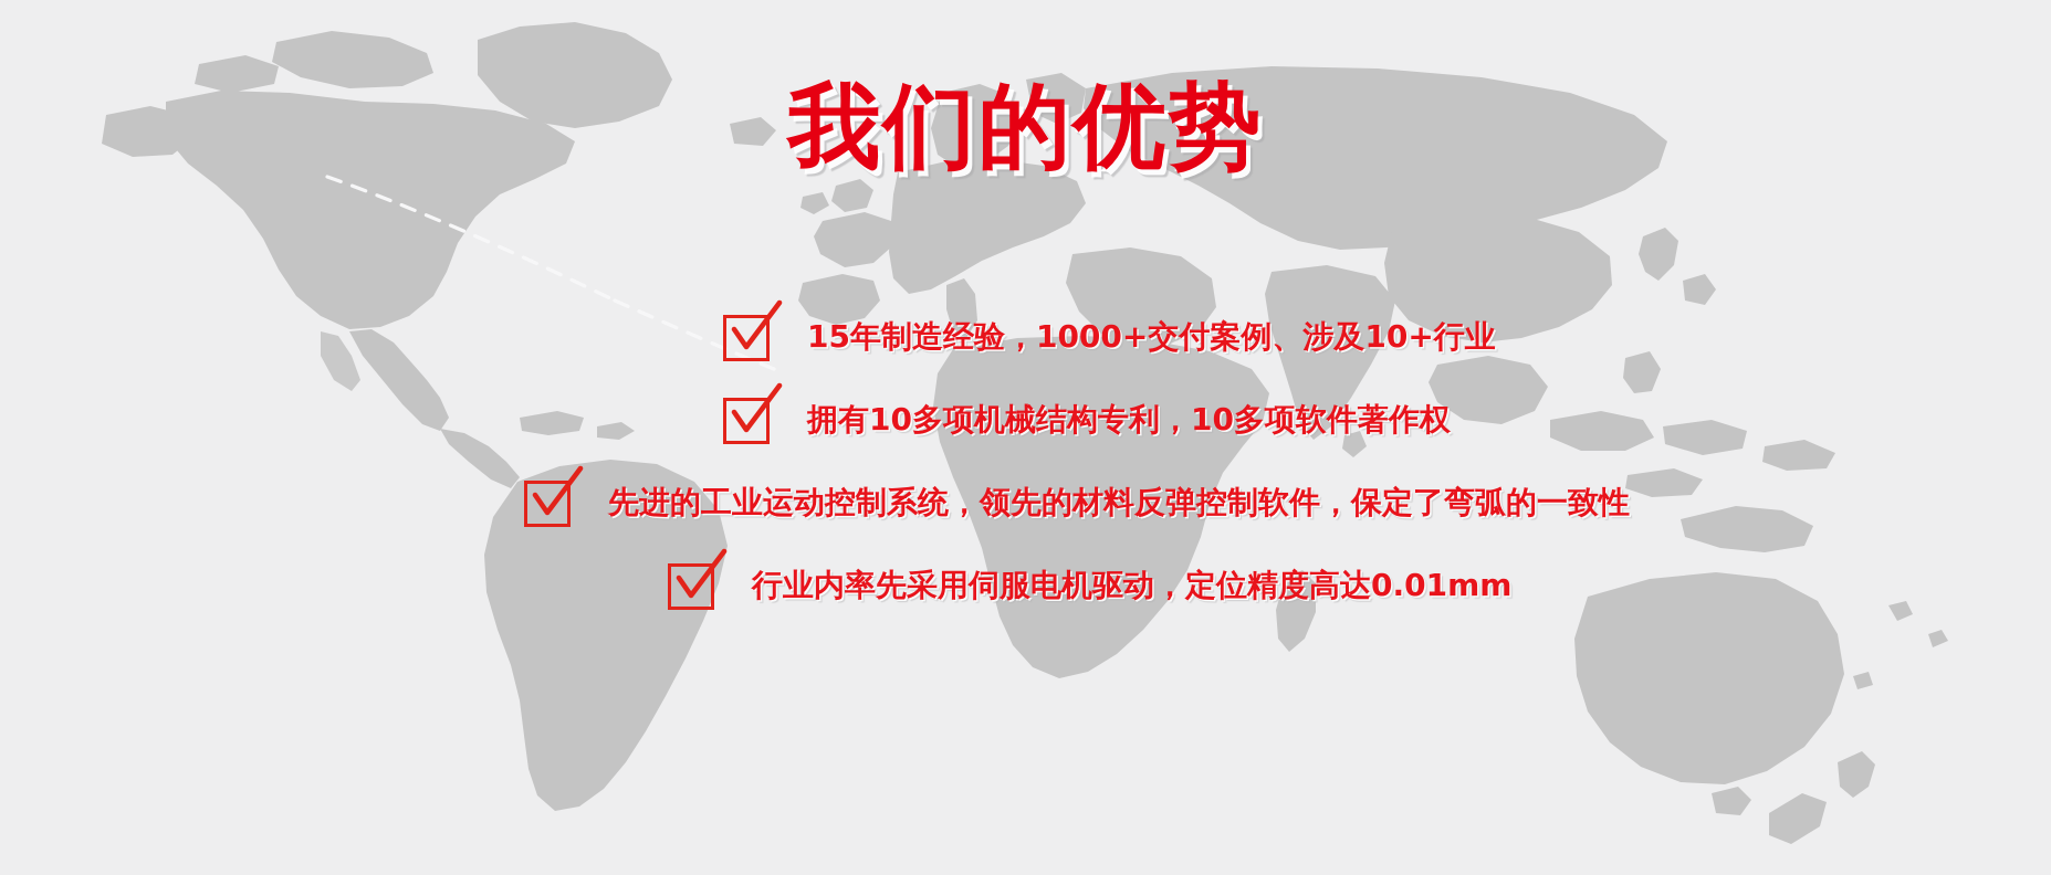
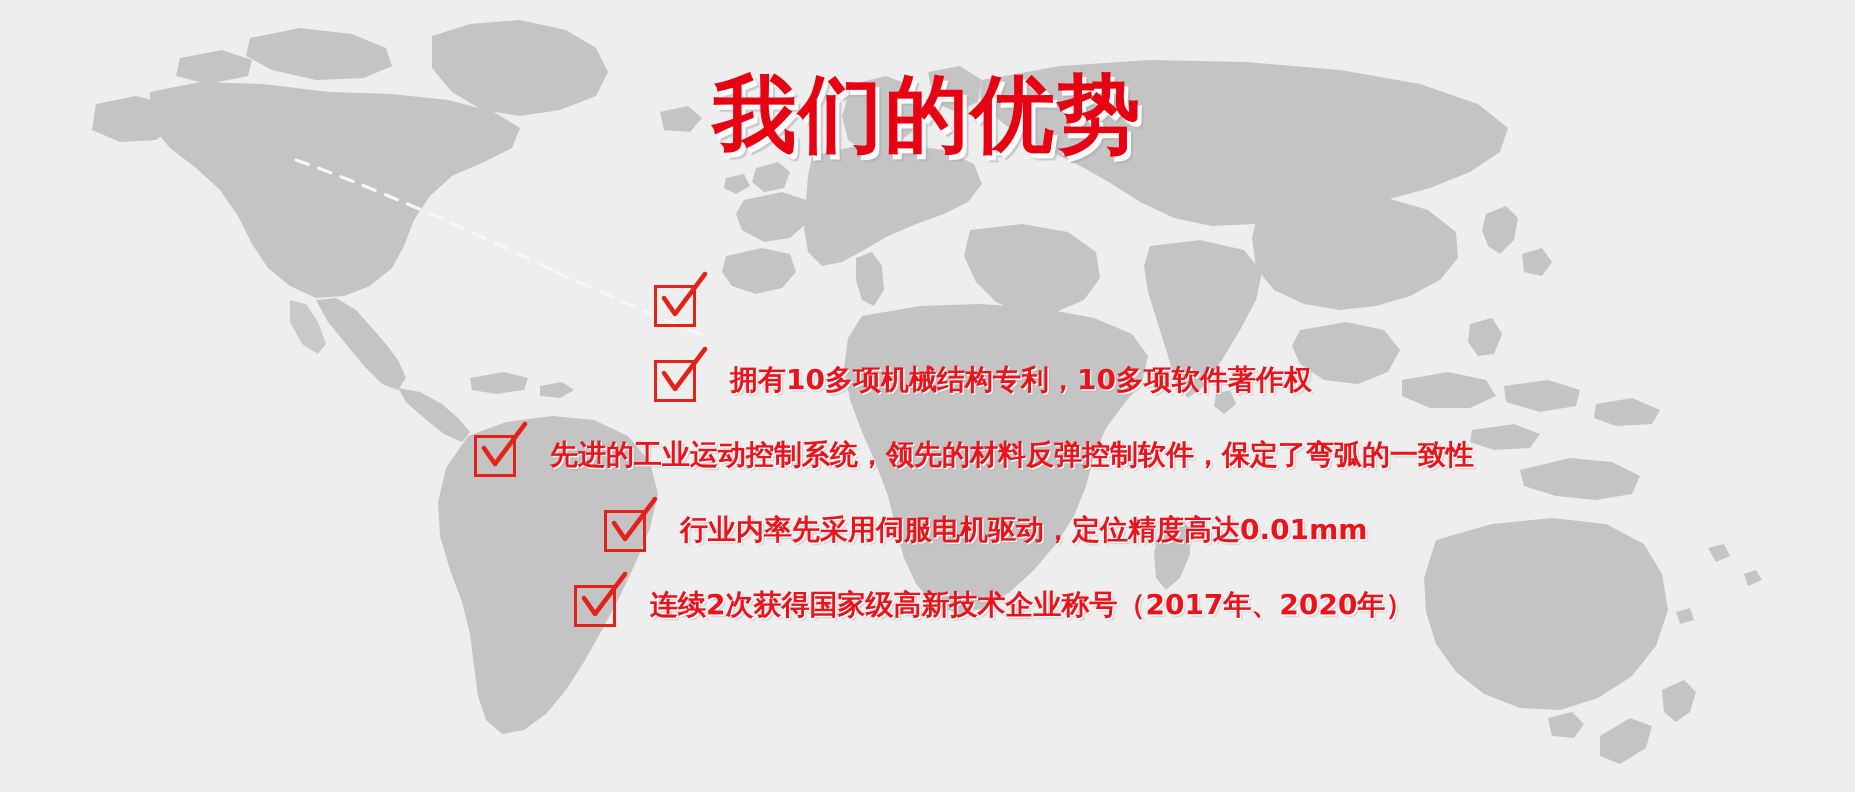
  我们的优势
- 15年制造经验，1000+交付案例、涉及10+行业
  拥有10多项机械结构专利，10多项软件著作权
  先进的工业运动控制系统，领先的材料反弹控制软件，保定了弯弧的一致性
  行业内率先采用伺服电机驱动，定位精度高达0.01mm
+ 连续2次获得国家级高新技术企业称号（2017年、2020年）
